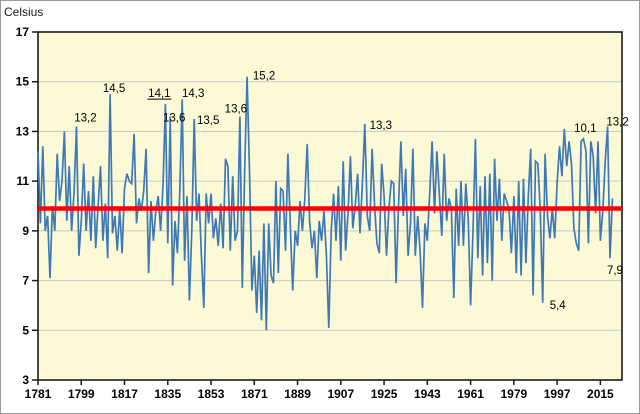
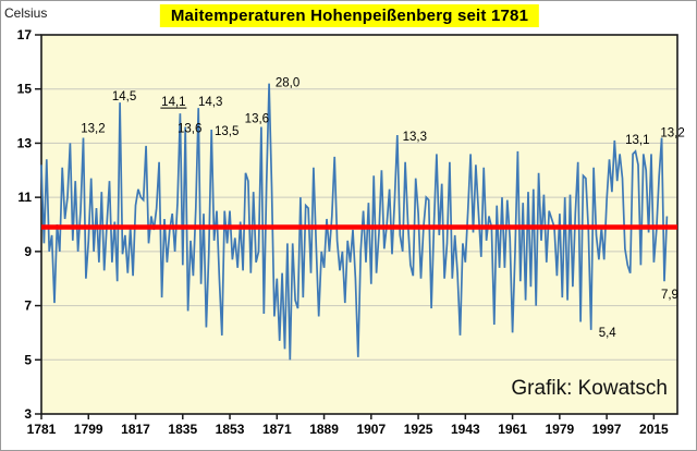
  Celsius
+ Maitemperaturen Hohenpeißenberg seit 1781
  3
  5
  7
  9
  11
  13
  15
  17
  1781
  1799
  1817
  1835
  1853
  1871
  1889
  1907
  1925
  1943
  1961
  1979
  1997
  2015
  13,2
  14,5
  14,1
  13,6
  14,3
  13,5
  13,6
- 15,2
+ 28,0
  13,3
  5,4
- 10,1
+ 13,1
  13,2
  7,9
+ Grafik: Kowatsch
